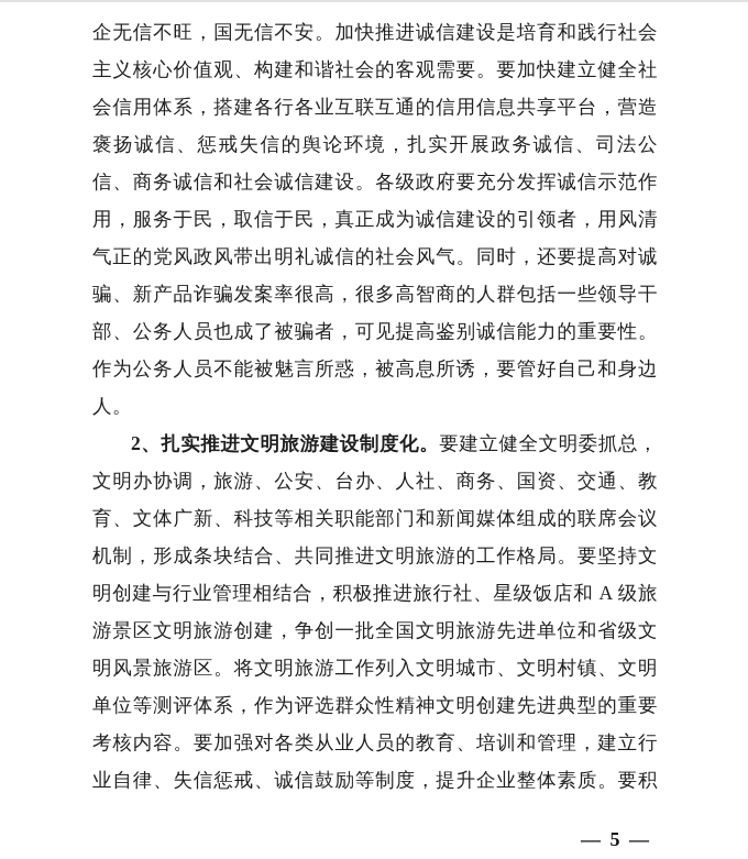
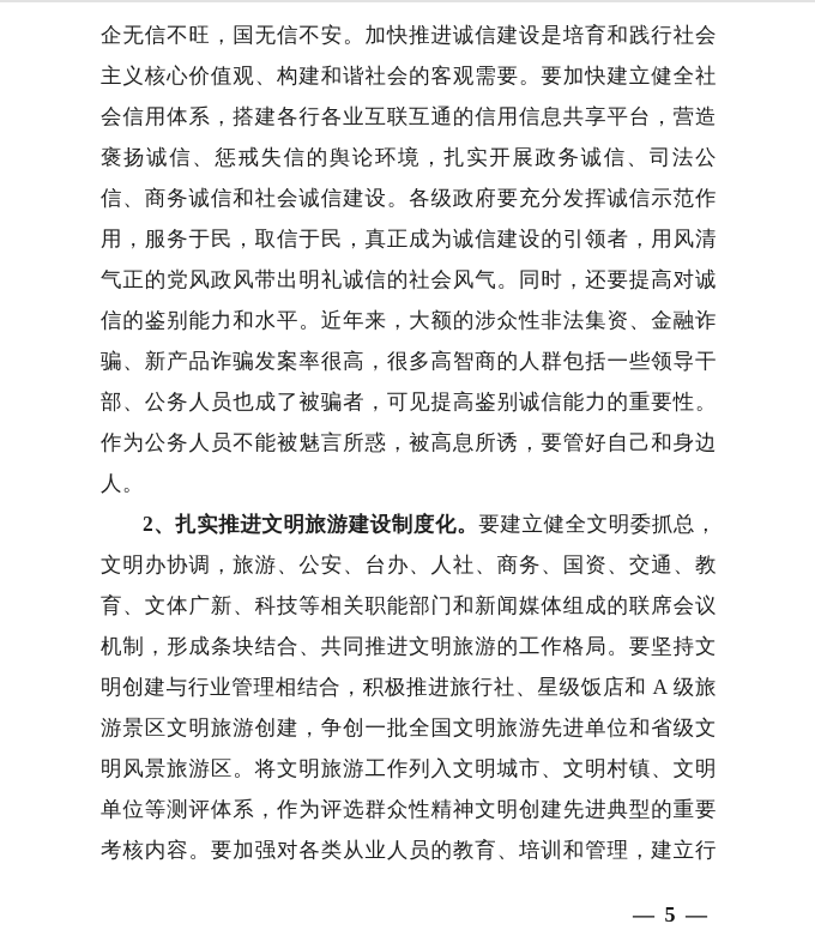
  企无信不旺，国无信不安。加快推进诚信建设是培育和践行社会
  主义核心价值观、构建和谐社会的客观需要。要加快建立健全社
  会信用体系，搭建各行各业互联互通的信用信息共享平台，营造
  褒扬诚信、惩戒失信的舆论环境，扎实开展政务诚信、司法公
  信、商务诚信和社会诚信建设。各级政府要充分发挥诚信示范作
  用，服务于民，取信于民，真正成为诚信建设的引领者，用风清
  气正的党风政风带出明礼诚信的社会风气。同时，还要提高对诚
+ 信的鉴别能力和水平。近年来，大额的涉众性非法集资、金融诈
  骗、新产品诈骗发案率很高，很多高智商的人群包括一些领导干
  部、公务人员也成了被骗者，可见提高鉴别诚信能力的重要性。
  作为公务人员不能被魅言所惑，被高息所诱，要管好自己和身边
  人。
  2、扎实推进文明旅游建设制度化。要建立健全文明委抓总，
  文明办协调，旅游、公安、台办、人社、商务、国资、交通、教
  育、文体广新、科技等相关职能部门和新闻媒体组成的联席会议
  机制，形成条块结合、共同推进文明旅游的工作格局。要坚持文
  明创建与行业管理相结合，积极推进旅行社、星级饭店和 A 级旅
  游景区文明旅游创建，争创一批全国文明旅游先进单位和省级文
  明风景旅游区。将文明旅游工作列入文明城市、文明村镇、文明
  单位等测评体系，作为评选群众性精神文明创建先进典型的重要
  考核内容。要加强对各类从业人员的教育、培训和管理，建立行
- 业自律、失信惩戒、诚信鼓励等制度，提升企业整体素质。要积
  — 5 —
